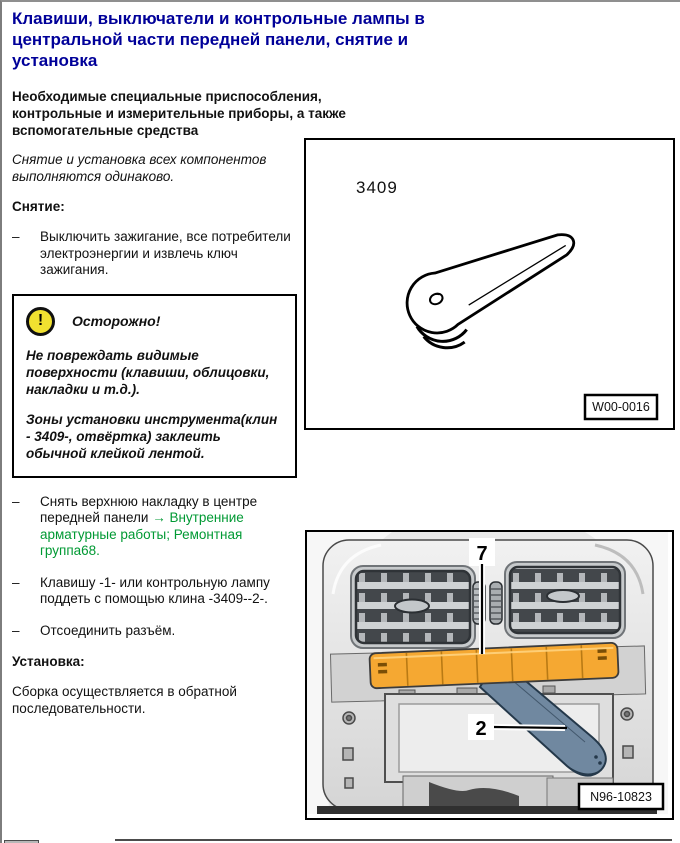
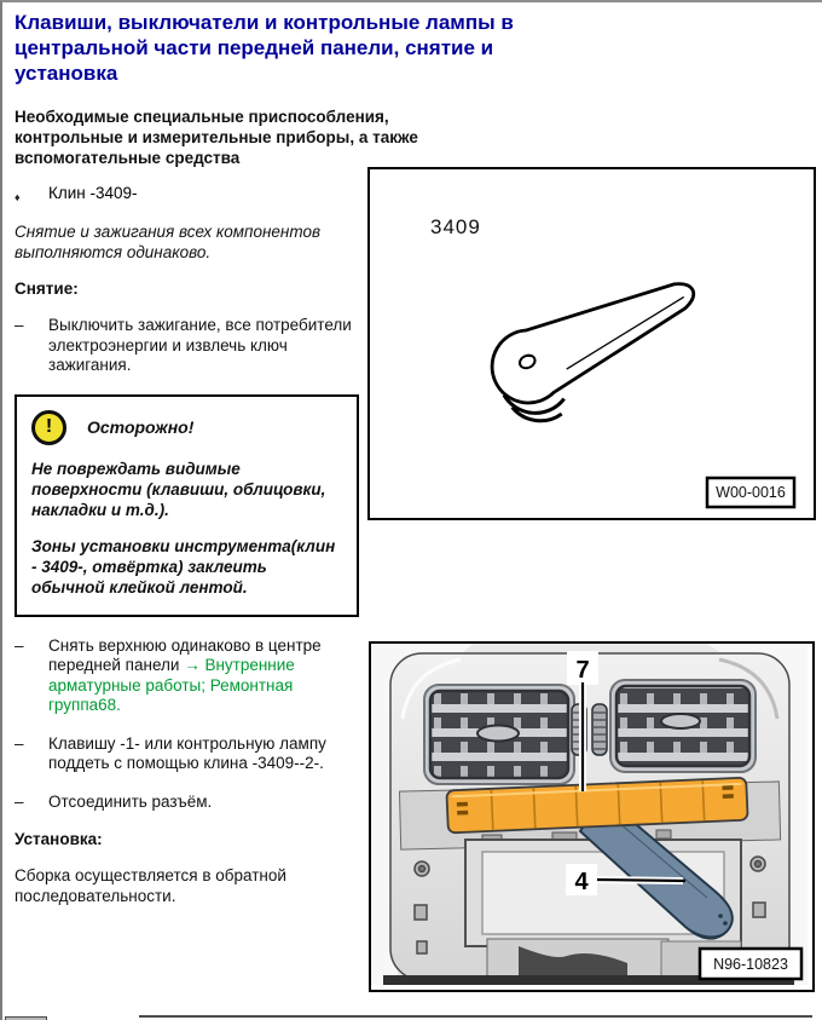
  Клавиши, выключатели и контрольные лампы в центральной части передней панели, снятие и установка
  Необходимые специальные приспособления, контрольные и измерительные приборы, а также вспомогательные средства
+ ♦
+ Клин -3409-
- Снятие и установка всех компонентов выполняются одинаково.
+ Снятие и зажигания всех компонентов выполняются одинаково.
  Снятие:
  –
  Выключить зажигание, все потребители электроэнергии и извлечь ключ зажигания.
  !
  Осторожно!
  Не повреждать видимые поверхности (клавиши, облицовки, накладки и т.д.).
  Зоны установки инструмента(клин - 3409-, отвёртка) заклеить обычной клейкой лентой.
  –
- Снять верхнюю накладку в центре передней панели → Внутренние арматурные работы; Ремонтная группа68.
+ Снять верхнюю одинаково в центре передней панели → Внутренние арматурные работы; Ремонтная группа68.
  –
  Клавишу -1- или контрольную лампу поддеть с помощью клина -3409--2-.
  –
  Отсоединить разъём.
  Установка:
  Сборка осуществляется в обратной последовательности.
  3409
  W00-0016
  7
- 2
+ 4
  N96-10823
